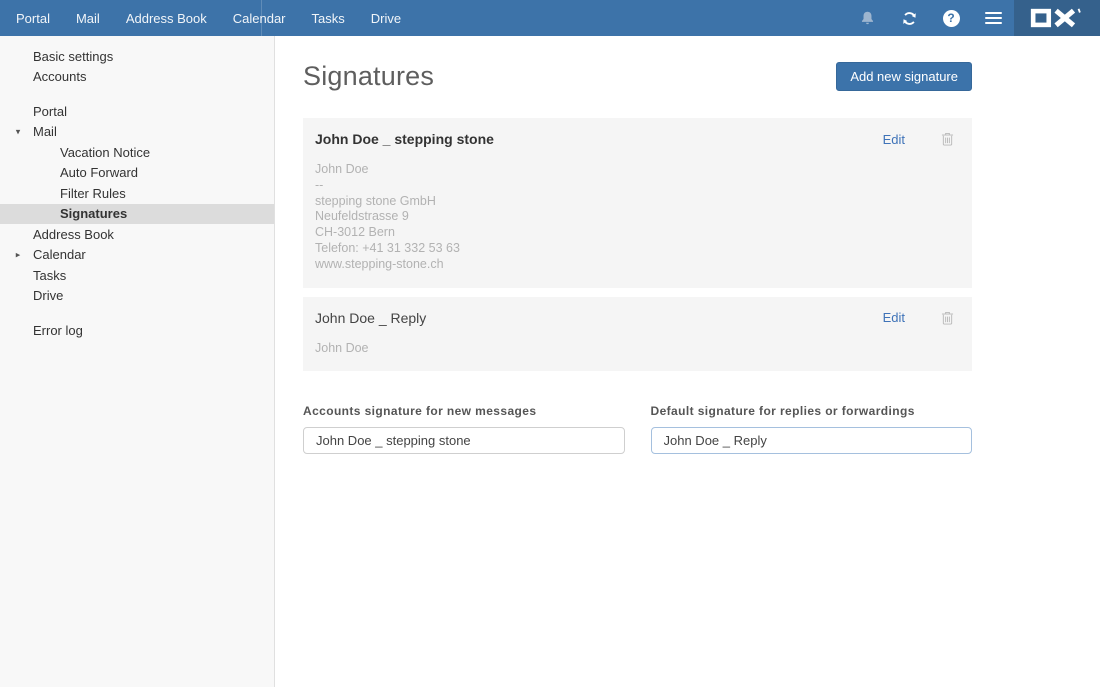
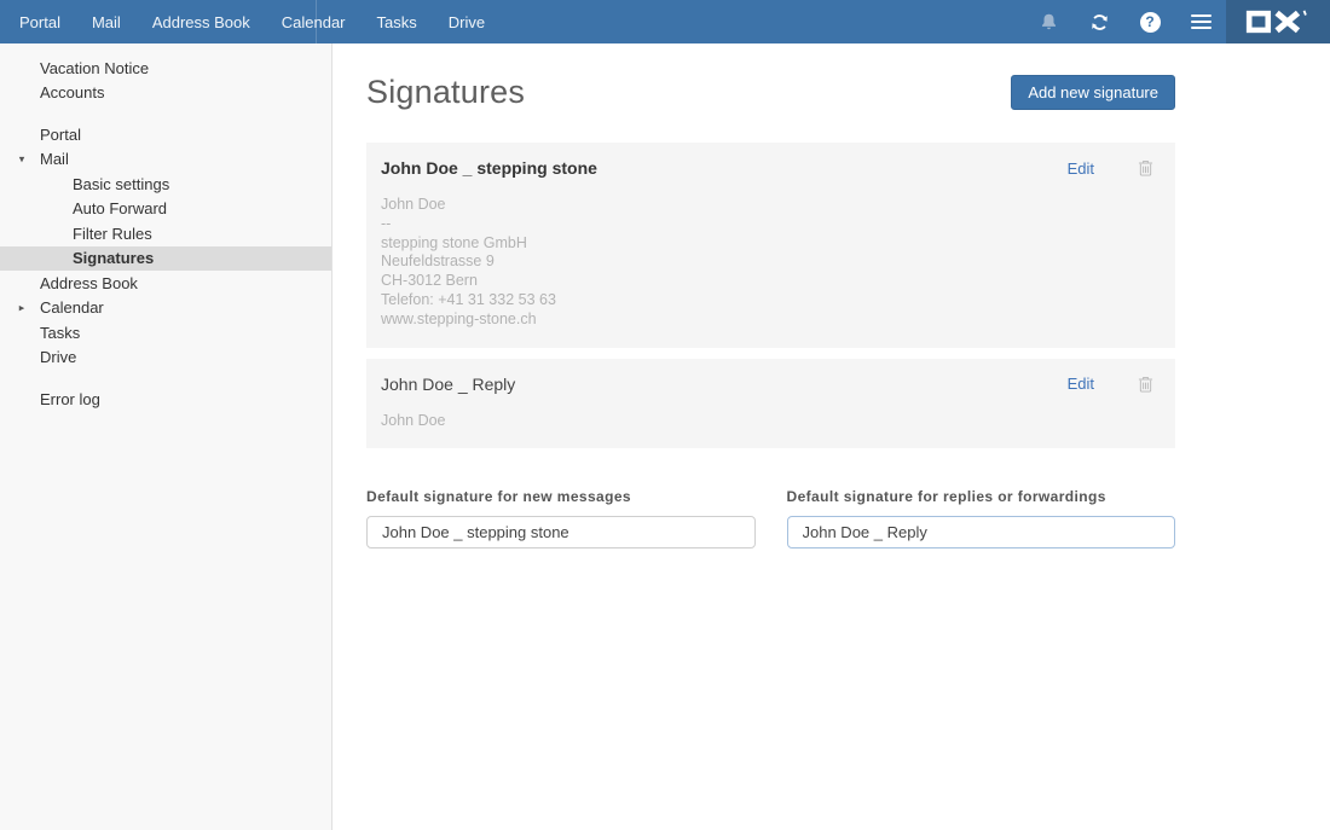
  Portal
  Mail
  Address Book
  Calendar
  Tasks
  Drive
  ?
- Basic settings
+ Vacation Notice
  Accounts
  Portal
  ▾
  Mail
- Vacation Notice
+ Basic settings
  Auto Forward
  Filter Rules
  Signatures
  Address Book
  ▸
  Calendar
  Tasks
  Drive
  Error log
  Signatures
  Add new signature
  John Doe _ stepping stone
  Edit
  John Doe
  --
  stepping stone GmbH
  Neufeldstrasse 9
  CH-3012 Bern
  Telefon: +41 31 332 53 63
  www.stepping-stone.ch
  John Doe _ Reply
  Edit
  John Doe
- Accounts signature for new messages
+ Default signature for new messages
  John Doe _ stepping stone
  Default signature for replies or forwardings
  John Doe _ Reply
